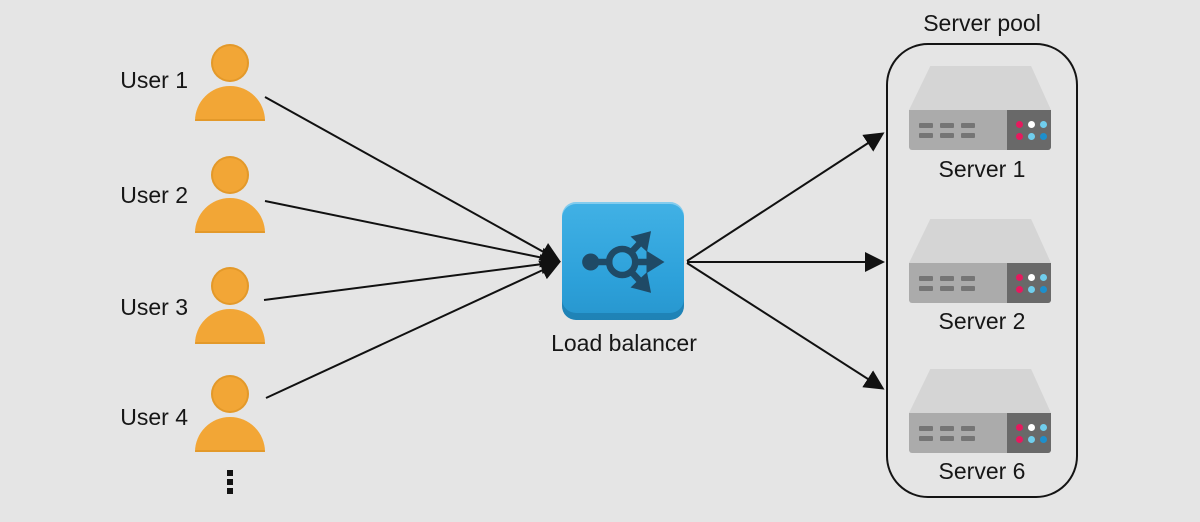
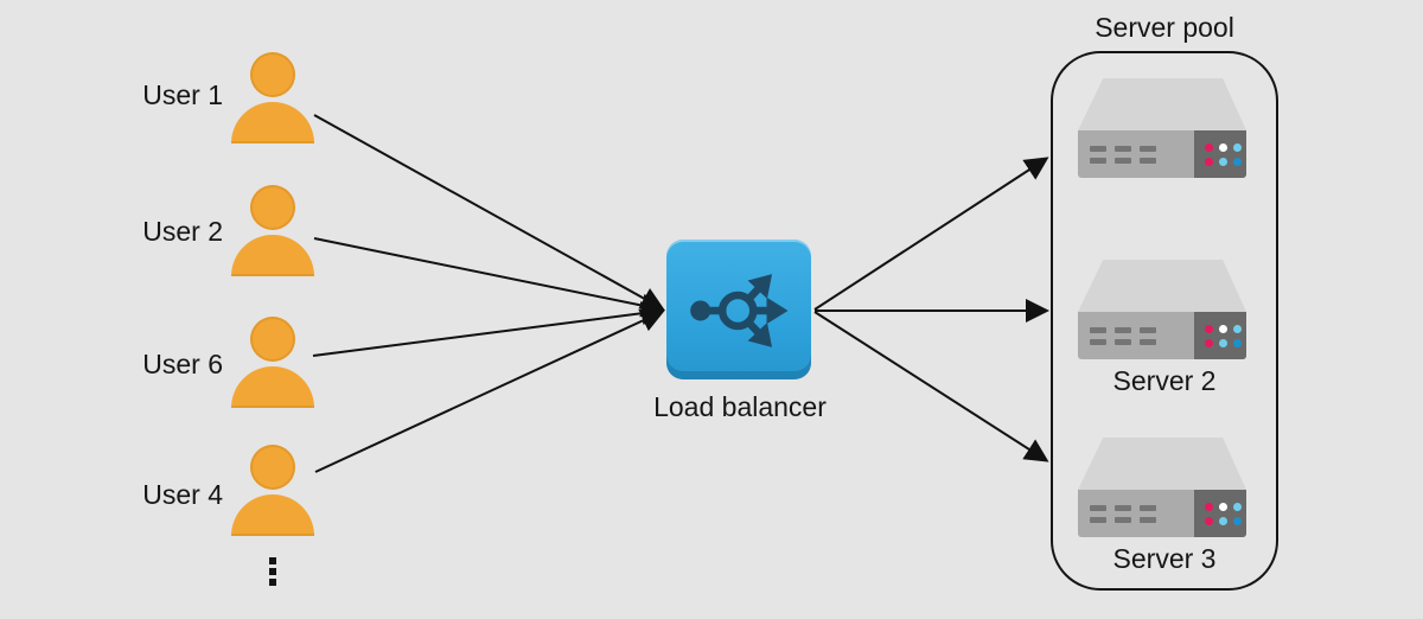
  User 1
  User 2
- User 3
+ User 6
  User 4
  Load balancer
  Server pool
- Server 1
  Server 2
- Server 6
+ Server 3
